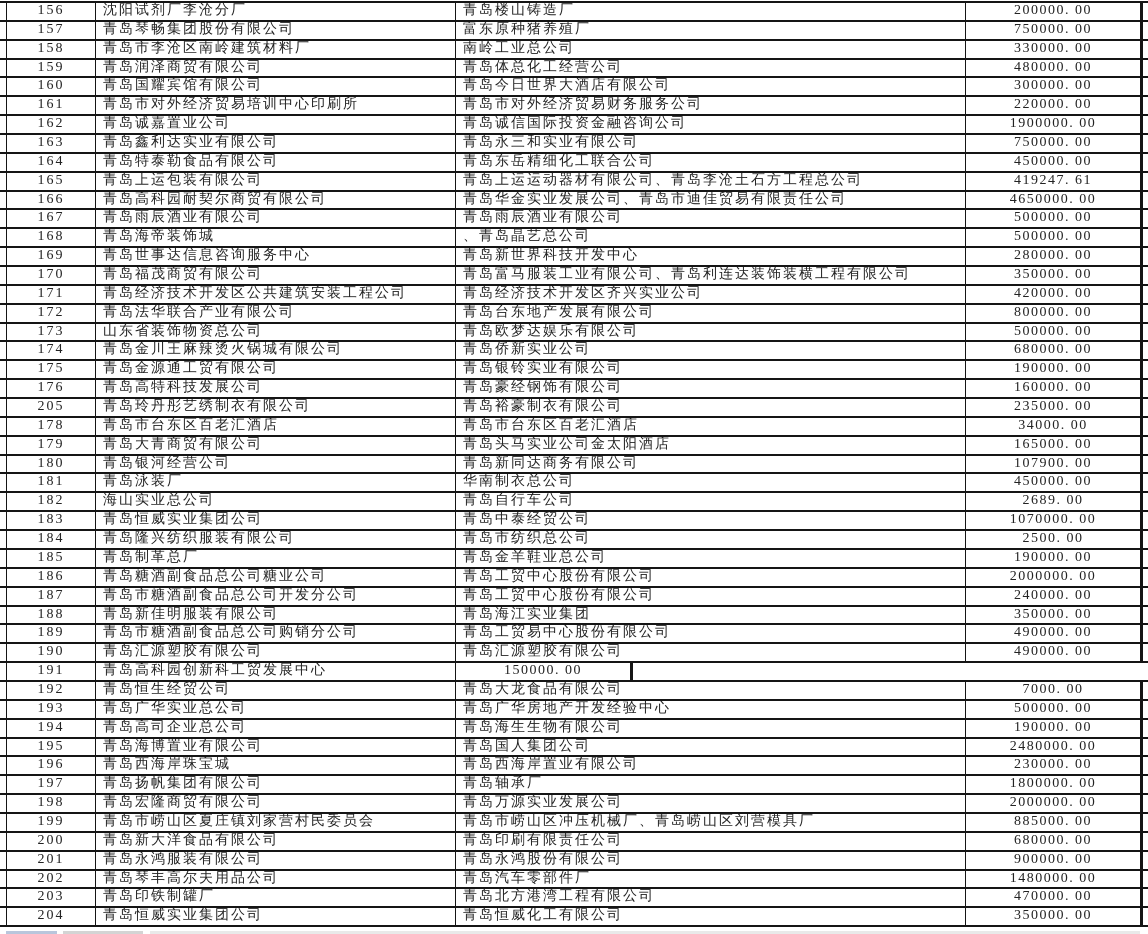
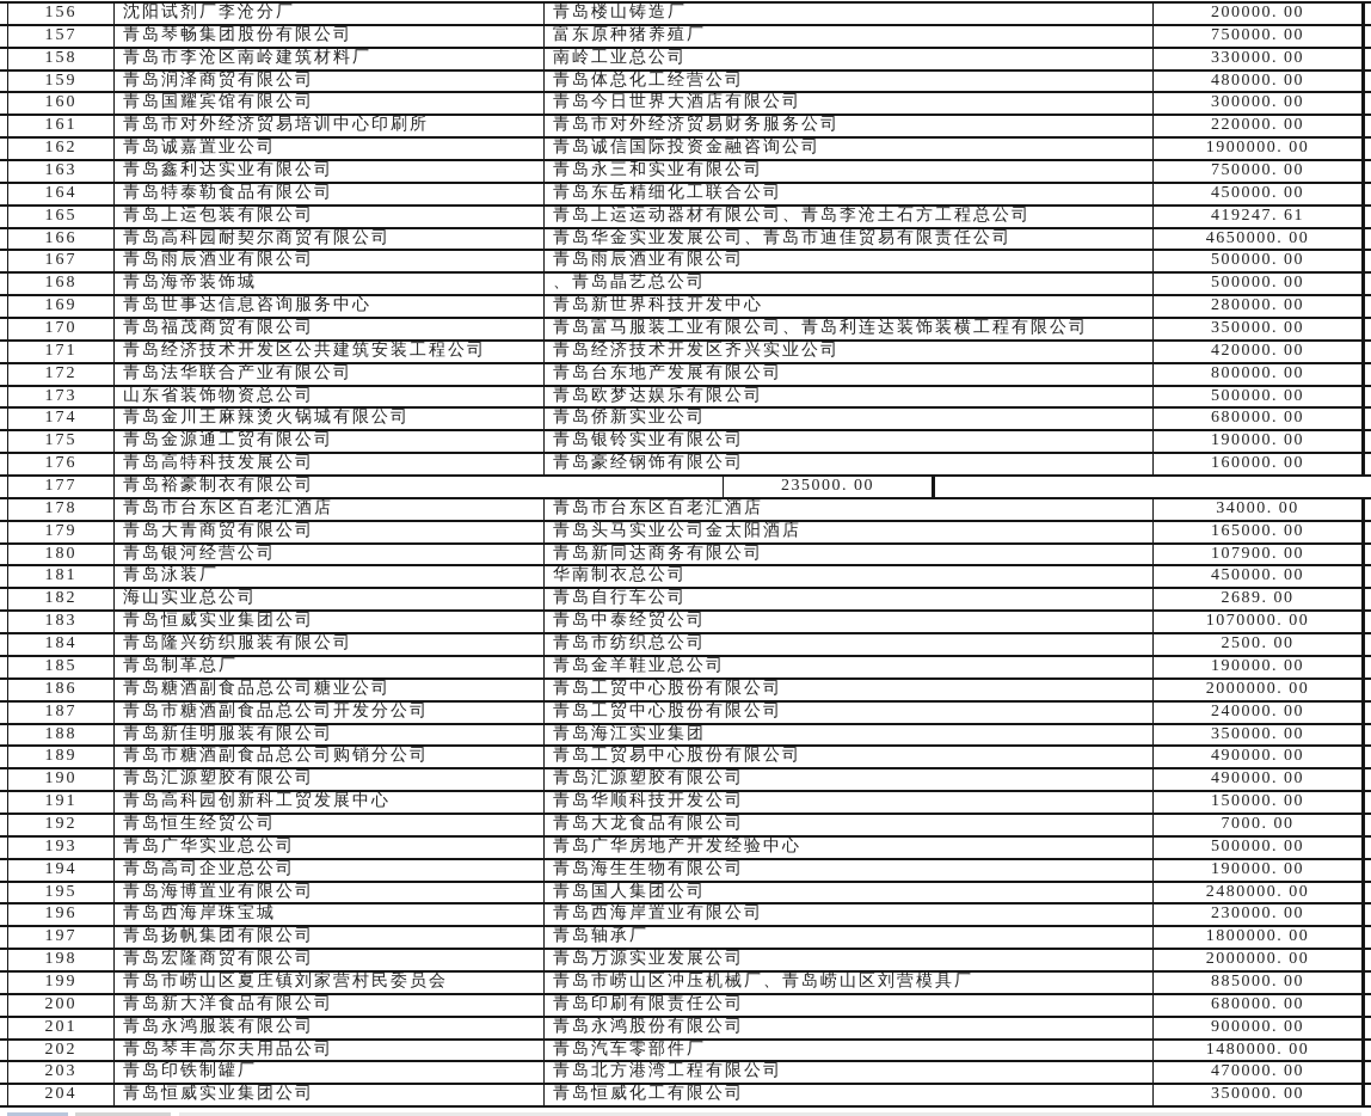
  156
  沈阳试剂厂李沧分厂
  青岛楼山铸造厂
  200000. 00
  157
  青岛琴畅集团股份有限公司
  富东原种猪养殖厂
  750000. 00
  158
  青岛市李沧区南岭建筑材料厂
  南岭工业总公司
  330000. 00
  159
  青岛润泽商贸有限公司
  青岛体总化工经营公司
  480000. 00
  160
  青岛国耀宾馆有限公司
  青岛今日世界大酒店有限公司
  300000. 00
  161
  青岛市对外经济贸易培训中心印刷所
  青岛市对外经济贸易财务服务公司
  220000. 00
  162
  青岛诚嘉置业公司
  青岛诚信国际投资金融咨询公司
  1900000. 00
  163
  青岛鑫利达实业有限公司
  青岛永三和实业有限公司
  750000. 00
  164
  青岛特泰勒食品有限公司
  青岛东岳精细化工联合公司
  450000. 00
  165
  青岛上运包装有限公司
  青岛上运运动器材有限公司、青岛李沧土石方工程总公司
  419247. 61
  166
  青岛高科园耐契尔商贸有限公司
  青岛华金实业发展公司、青岛市迪佳贸易有限责任公司
  4650000. 00
  167
  青岛雨辰酒业有限公司
  青岛雨辰酒业有限公司
  500000. 00
  168
  青岛海帝装饰城
  、青岛晶艺总公司
  500000. 00
  169
  青岛世事达信息咨询服务中心
  青岛新世界科技开发中心
  280000. 00
  170
  青岛福茂商贸有限公司
  青岛富马服装工业有限公司、青岛利连达装饰装横工程有限公司
  350000. 00
  171
  青岛经济技术开发区公共建筑安装工程公司
  青岛经济技术开发区齐兴实业公司
  420000. 00
  172
  青岛法华联合产业有限公司
  青岛台东地产发展有限公司
  800000. 00
  173
  山东省装饰物资总公司
  青岛欧梦达娱乐有限公司
  500000. 00
  174
  青岛金川王麻辣烫火锅城有限公司
  青岛侨新实业公司
  680000. 00
  175
  青岛金源通工贸有限公司
  青岛银铃实业有限公司
  190000. 00
  176
  青岛高特科技发展公司
  青岛豪经钢饰有限公司
  160000. 00
- 205
+ 177
- 青岛玲丹彤艺绣制衣有限公司
  青岛裕豪制衣有限公司
  235000. 00
  178
  青岛市台东区百老汇酒店
  青岛市台东区百老汇酒店
  34000. 00
  179
  青岛大青商贸有限公司
  青岛头马实业公司金太阳酒店
  165000. 00
  180
  青岛银河经营公司
  青岛新同达商务有限公司
  107900. 00
  181
  青岛泳装厂
  华南制衣总公司
  450000. 00
  182
  海山实业总公司
  青岛自行车公司
  2689. 00
  183
  青岛恒威实业集团公司
  青岛中泰经贸公司
  1070000. 00
  184
  青岛隆兴纺织服装有限公司
  青岛市纺织总公司
  2500. 00
  185
  青岛制革总厂
  青岛金羊鞋业总公司
  190000. 00
  186
  青岛糖酒副食品总公司糖业公司
  青岛工贸中心股份有限公司
  2000000. 00
  187
  青岛市糖酒副食品总公司开发分公司
  青岛工贸中心股份有限公司
  240000. 00
  188
  青岛新佳明服装有限公司
  青岛海江实业集团
  350000. 00
  189
  青岛市糖酒副食品总公司购销分公司
  青岛工贸易中心股份有限公司
  490000. 00
  190
  青岛汇源塑胶有限公司
  青岛汇源塑胶有限公司
  490000. 00
  191
  青岛高科园创新科工贸发展中心
+ 青岛华顺科技开发公司
  150000. 00
  192
  青岛恒生经贸公司
  青岛大龙食品有限公司
  7000. 00
  193
  青岛广华实业总公司
  青岛广华房地产开发经验中心
  500000. 00
  194
  青岛高司企业总公司
  青岛海生生物有限公司
  190000. 00
  195
  青岛海博置业有限公司
  青岛国人集团公司
  2480000. 00
  196
  青岛西海岸珠宝城
  青岛西海岸置业有限公司
  230000. 00
  197
  青岛扬帆集团有限公司
  青岛轴承厂
  1800000. 00
  198
  青岛宏隆商贸有限公司
  青岛万源实业发展公司
  2000000. 00
  199
  青岛市崂山区夏庄镇刘家营村民委员会
  青岛市崂山区冲压机械厂、青岛崂山区刘营模具厂
  885000. 00
  200
  青岛新大洋食品有限公司
  青岛印刷有限责任公司
  680000. 00
  201
  青岛永鸿服装有限公司
  青岛永鸿股份有限公司
  900000. 00
  202
  青岛琴丰高尔夫用品公司
  青岛汽车零部件厂
  1480000. 00
  203
  青岛印铁制罐厂
  青岛北方港湾工程有限公司
  470000. 00
  204
  青岛恒威实业集团公司
  青岛恒威化工有限公司
  350000. 00
